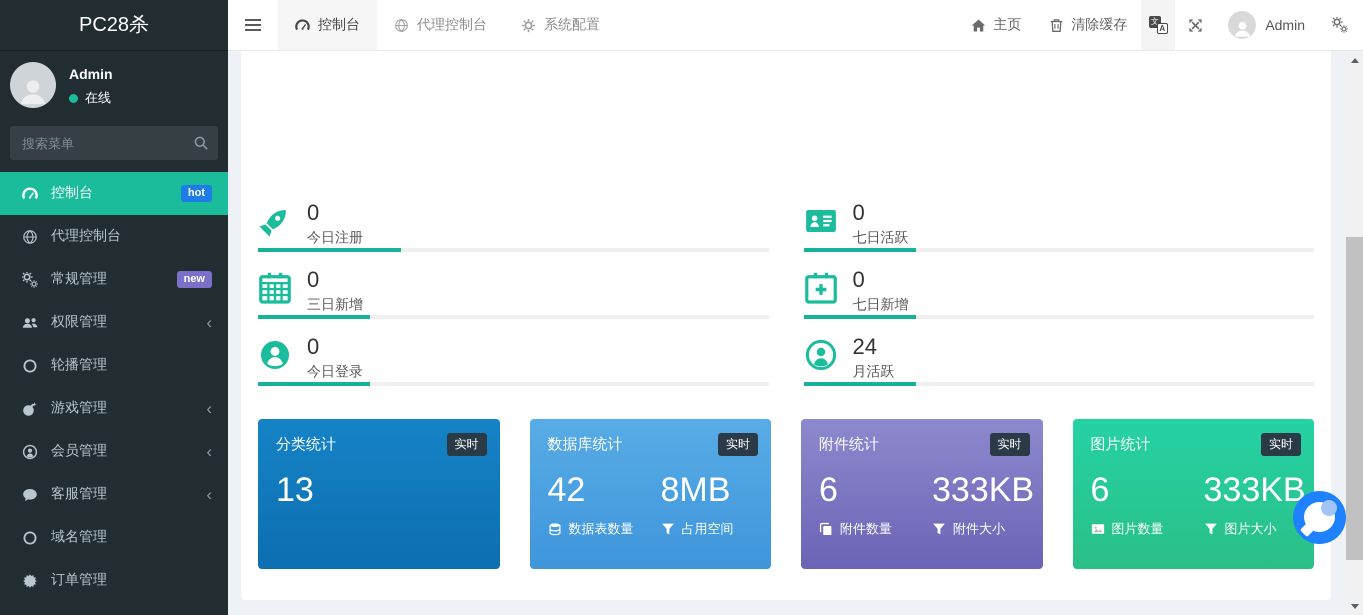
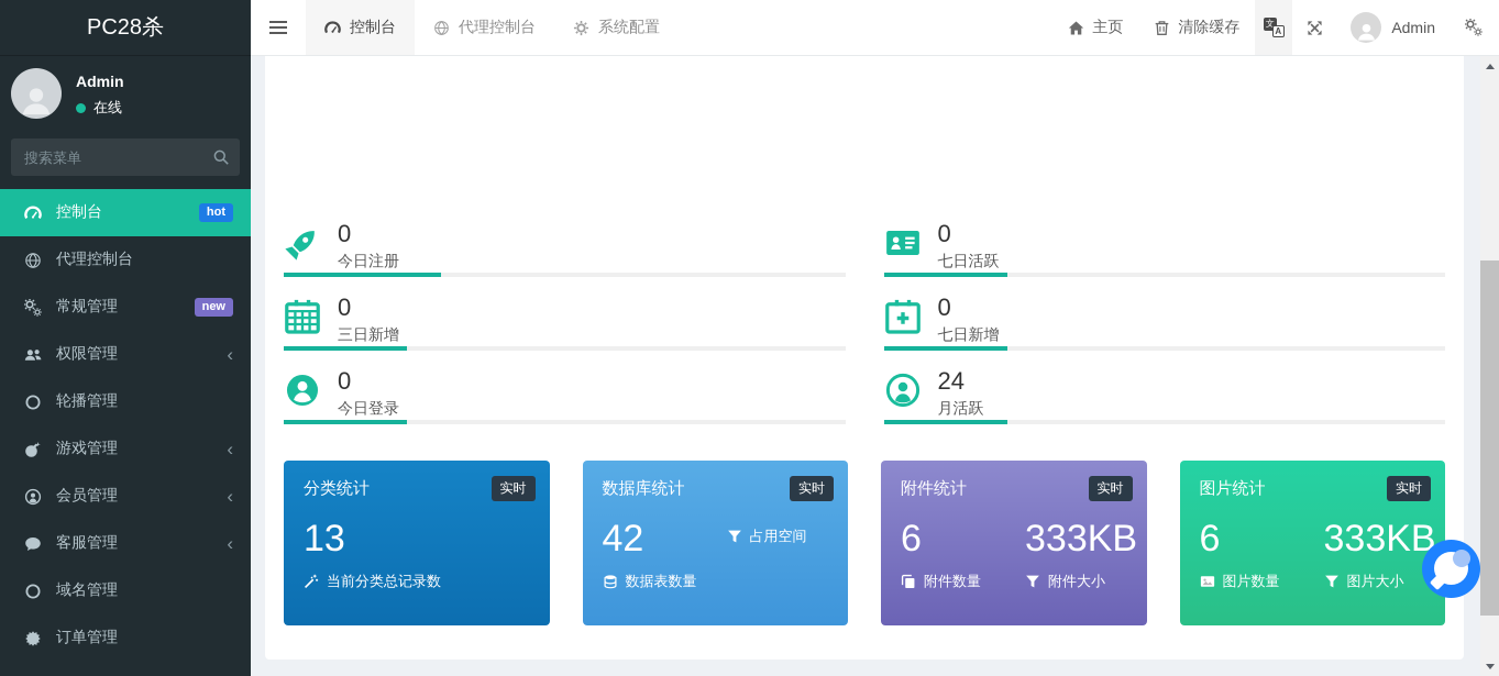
  PC28杀
  Admin
  在线
  搜索菜单
  控制台
  hot
  代理控制台
  常规管理
  new
  权限管理
  ‹
  轮播管理
  游戏管理
  ‹
  会员管理
  ‹
  客服管理
  ‹
  域名管理
  订单管理
  控制台
  代理控制台
  系统配置
  主页
  清除缓存
  文
  A
  Admin
  0
  今日注册
  0
  七日活跃
  0
  三日新增
  0
  七日新增
  0
  今日登录
  24
  月活跃
  分类统计
  实时
  13
+ 当前分类总记录数
  数据库统计
  实时
  42
  数据表数量
- 8MB
  占用空间
  附件统计
  实时
  6
  附件数量
  333KB
  附件大小
  图片统计
  实时
  6
  图片数量
  333KB
  图片大小
